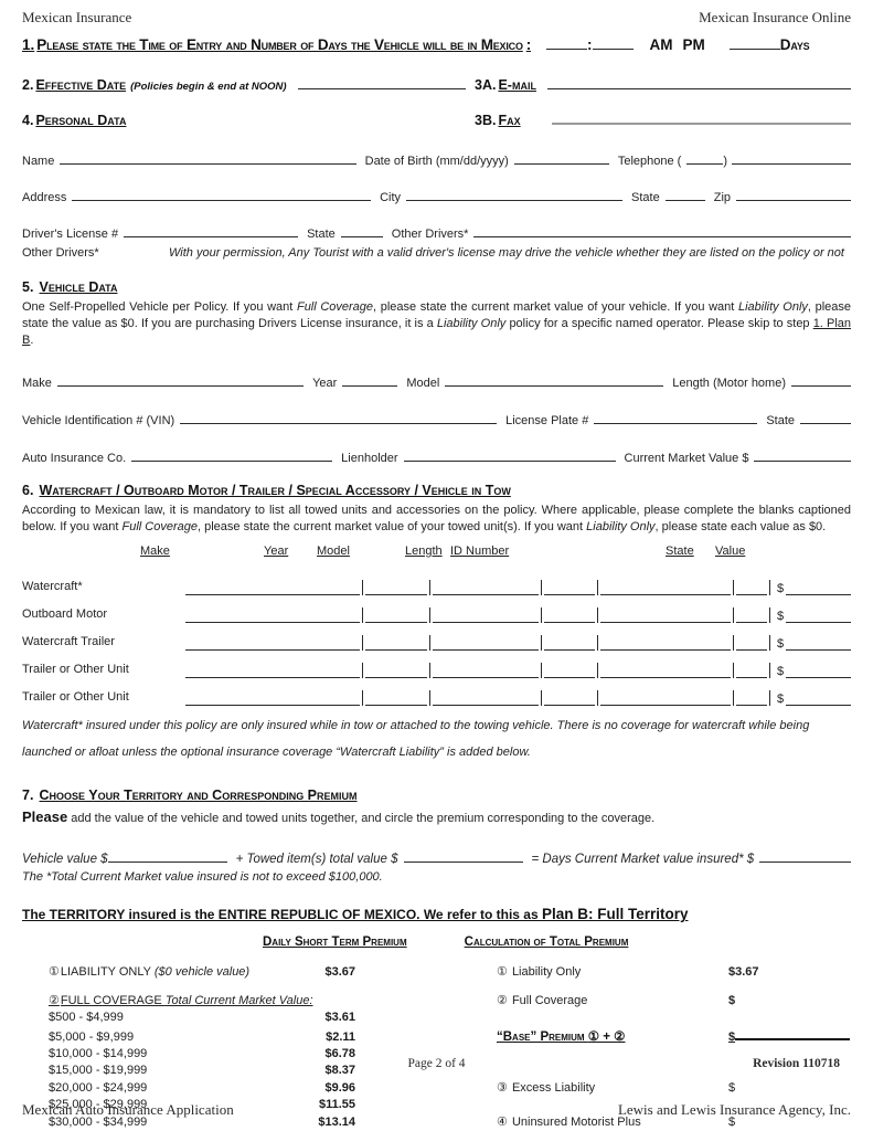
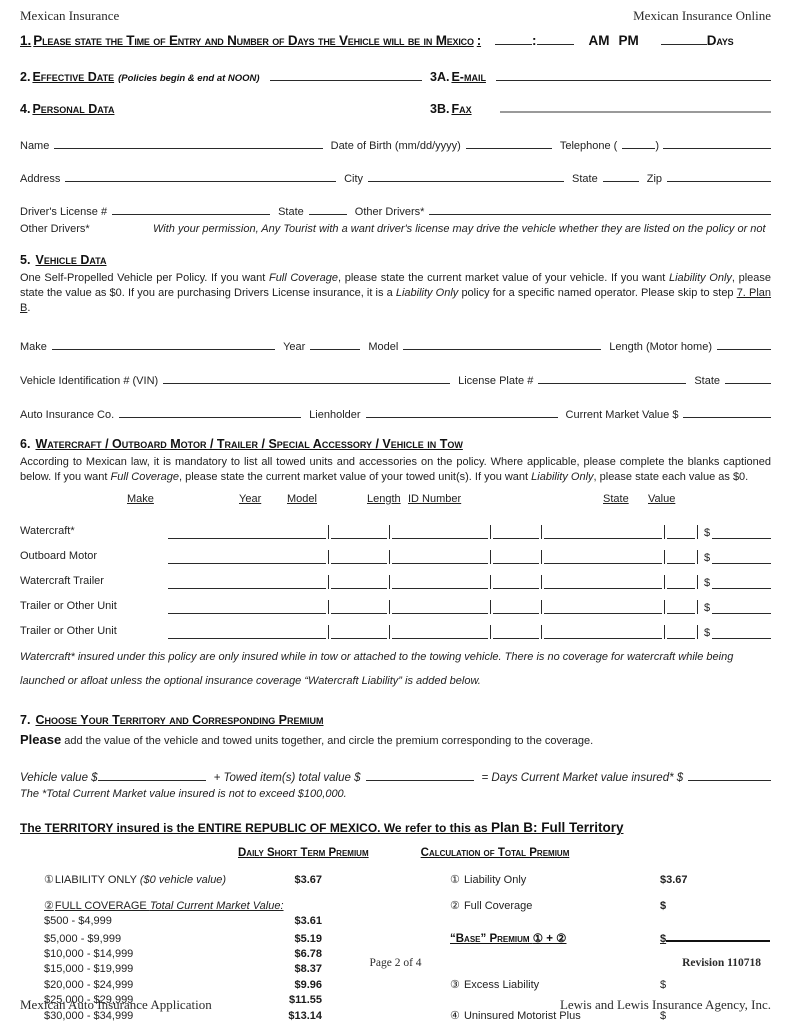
  Mexican Insurance
  Mexican Insurance Online
  1.
  Please state the Time of Entry and Number of Days the Vehicle will be in Mexico
  :
  :
  AM
  PM
  Days
  2.
  Effective Date
  (Policies begin & end at NOON)
  3A.
  E-mail
  4.
  Personal Data
  3B.
  Fax
  Name
  Date of Birth (mm/dd/yyyy)
  Telephone (
  )
  Address
  City
  State
  Zip
  Driver's License #
  State
  Other Drivers*
  Other Drivers*
- With your permission, Any Tourist with a valid driver's license may drive the vehicle whether they are listed on the policy or not
+ With your permission, Any Tourist with a want driver's license may drive the vehicle whether they are listed on the policy or not
  5. Vehicle Data
- One Self-Propelled Vehicle per Policy. If you want Full Coverage, please state the current market value of your vehicle. If you want Liability Only, please state the value as $0. If you are purchasing Drivers License insurance, it is a Liability Only policy for a specific named operator. Please skip to step 1. Plan B.
+ One Self-Propelled Vehicle per Policy. If you want Full Coverage, please state the current market value of your vehicle. If you want Liability Only, please state the value as $0. If you are purchasing Drivers License insurance, it is a Liability Only policy for a specific named operator. Please skip to step 7. Plan B.
  Make
  Year
  Model
  Length (Motor home)
  Vehicle Identification # (VIN)
  License Plate #
  State
  Auto Insurance Co.
  Lienholder
  Current Market Value $
  6. Watercraft / Outboard Motor / Trailer / Special Accessory / Vehicle in Tow
  According to Mexican law, it is mandatory to list all towed units and accessories on the policy. Where applicable, please complete the blanks captioned below. If you want Full Coverage, please state the current market value of your towed unit(s). If you want Liability Only, please state each value as $0.
  Make
  Year
  Model
  Length
  ID Number
  State
  Value
  Watercraft*
  $
  Outboard Motor
  $
  Watercraft Trailer
  $
  Trailer or Other Unit
  $
  Trailer or Other Unit
  $
  Watercraft* insured under this policy are only insured while in tow or attached to the towing vehicle. There is no coverage for watercraft while being
  launched or afloat unless the optional insurance coverage “Watercraft Liability” is added below.
  7. Choose Your Territory and Corresponding Premium
  Please add the value of the vehicle and towed units together, and circle the premium corresponding to the coverage.
  Vehicle value $
  + Towed item(s) total value $
  = Days Current Market value insured* $
  The *Total Current Market value insured is not to exceed $100,000.
  The TERRITORY insured is the ENTIRE REPUBLIC OF MEXICO. We refer to this as Plan B: Full Territory
  Daily Short Term Premium
  Calculation of Total Premium
  ①LIABILITY ONLY ($0 vehicle value)
  $3.67
  ① Liability Only
  $3.67
  ②FULL COVERAGE Total Current Market Value:
  ② Full Coverage
  $
  $500 - $4,999
  $3.61
  $5,000 - $9,999
- $2.11
+ $5.19
  “Base” Premium ① + ②
  $
  $10,000 - $14,999
  $6.78
  $15,000 - $19,999
  $8.37
  $20,000 - $24,999
  $9.96
  ③ Excess Liability
  $
  $25,000 - $29,999
  $11.55
  $30,000 - $34,999
  $13.14
  ④ Uninsured Motorist Plus
  $
  Page 2 of 4
  Revision 110718
  Mexican Auto Insurance Application
  Lewis and Lewis Insurance Agency, Inc.
